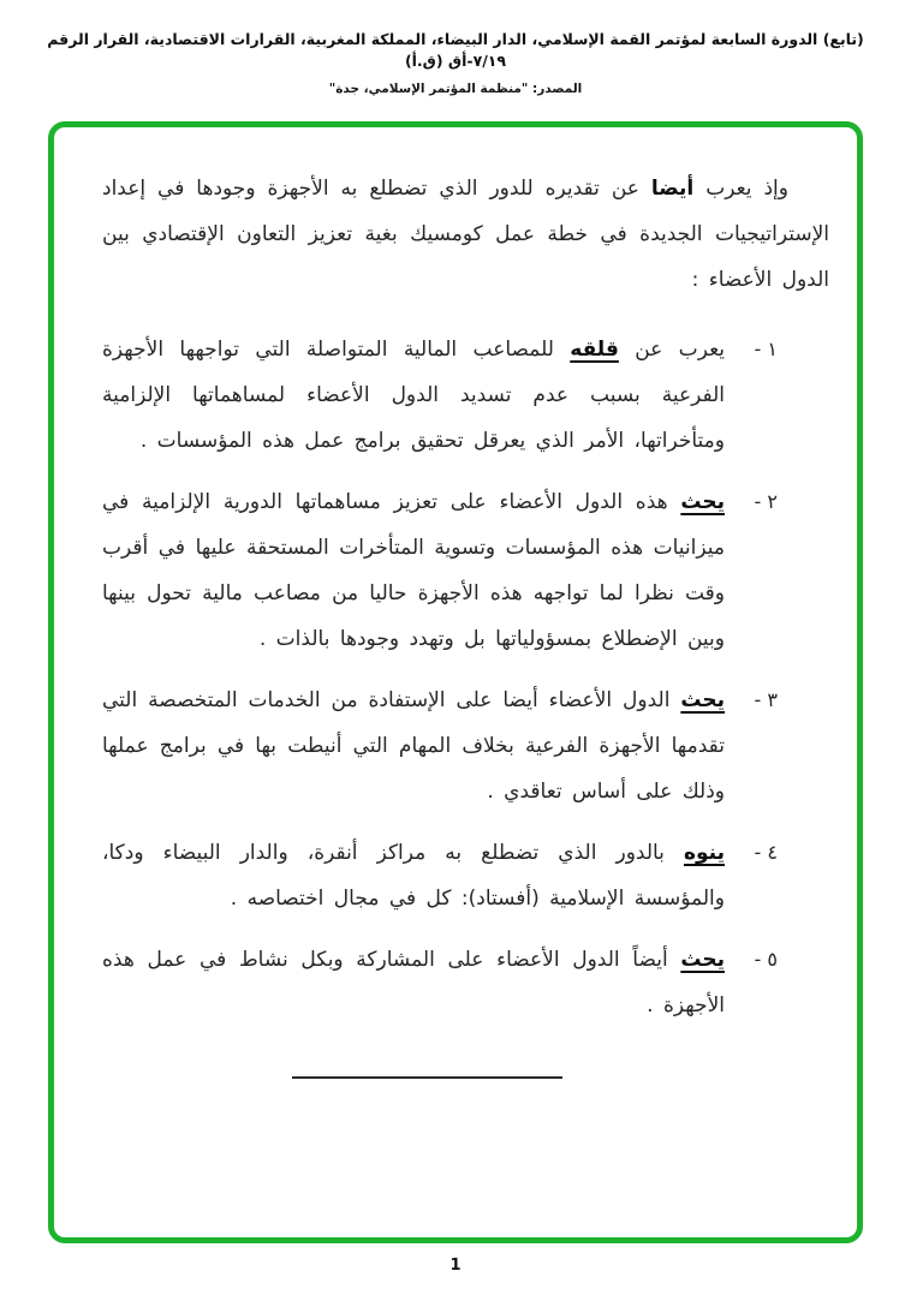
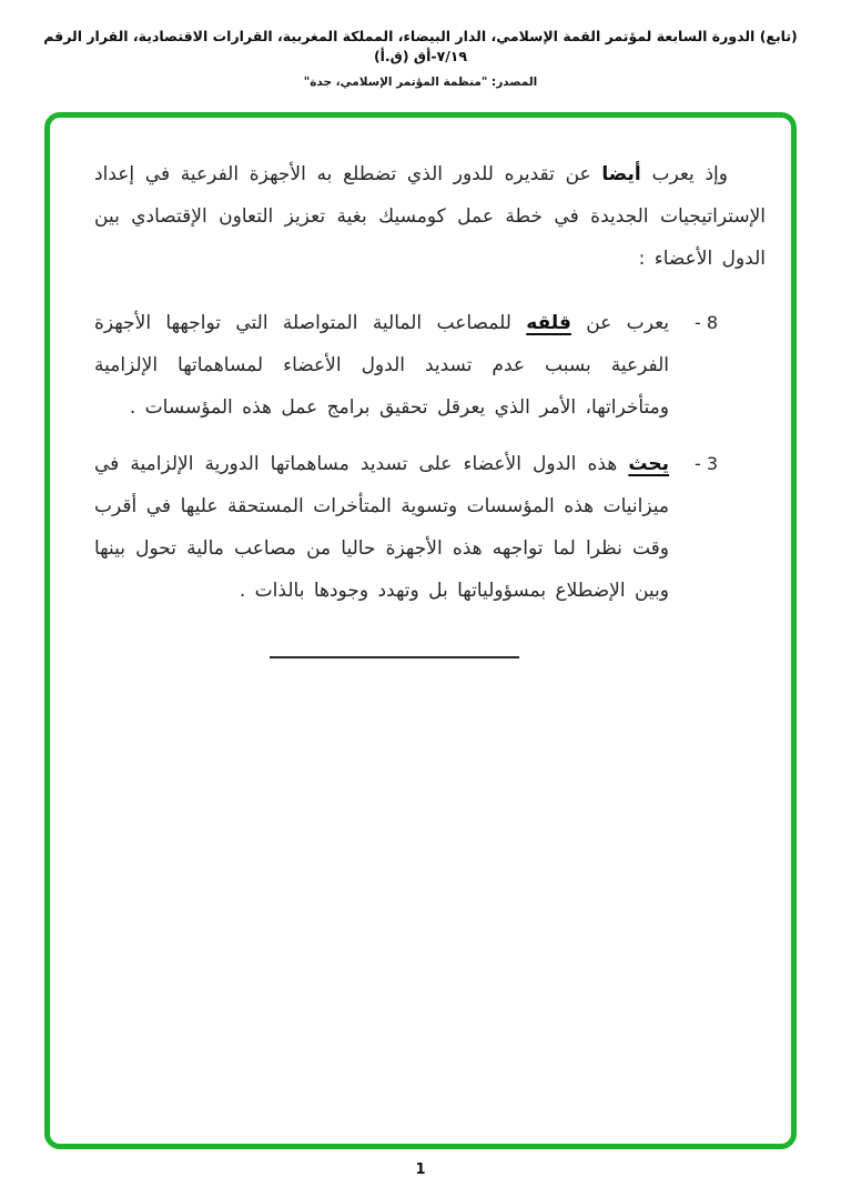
  (تابع) الدورة السابعة لمؤتمر القمة الإسلامي، الدار البيضاء، المملكة المغربية، القرارات الاقتصادية، القرار الرقم ٧/١٩-أق (ق.أ)
  المصدر: "منظمة المؤتمر الإسلامي، جدة"
- وإذ يعرب أيضا عن تقديره للدور الذي تضطلع به الأجهزة وجودها في إعداد الإستراتيجيات الجديدة في خطة عمل كومسيك بغية تعزيز التعاون الإقتصادي بين الدول الأعضاء :
+ وإذ يعرب أيضا عن تقديره للدور الذي تضطلع به الأجهزة الفرعية في إعداد الإستراتيجيات الجديدة في خطة عمل كومسيك بغية تعزيز التعاون الإقتصادي بين الدول الأعضاء :
- ١ -
+ 8 -
  يعرب عن قلقه للمصاعب المالية المتواصلة التي تواجهها الأجهزة الفرعية بسبب عدم تسديد الدول الأعضاء لمساهماتها الإلزامية ومتأخراتها، الأمر الذي يعرقل تحقيق برامج عمل هذه المؤسسات .
- ٢ -
+ 3 -
- يحث هذه الدول الأعضاء على تعزيز مساهماتها الدورية الإلزامية في ميزانيات هذه المؤسسات وتسوية المتأخرات المستحقة عليها في أقرب وقت نظرا لما تواجهه هذه الأجهزة حاليا من مصاعب مالية تحول بينها وبين الإضطلاع بمسؤولياتها بل وتهدد وجودها بالذات .
+ يحث هذه الدول الأعضاء على تسديد مساهماتها الدورية الإلزامية في ميزانيات هذه المؤسسات وتسوية المتأخرات المستحقة عليها في أقرب وقت نظرا لما تواجهه هذه الأجهزة حاليا من مصاعب مالية تحول بينها وبين الإضطلاع بمسؤولياتها بل وتهدد وجودها بالذات .
- ٣ -
- يحث الدول الأعضاء أيضا على الإستفادة من الخدمات المتخصصة التي تقدمها الأجهزة الفرعية بخلاف المهام التي أنيطت بها في برامج عملها وذلك على أساس تعاقدي .
- ٤ -
- ينوه بالدور الذي تضطلع به مراكز أنقرة، والدار البيضاء ودكا، والمؤسسة الإسلامية (أفستاد): كل في مجال اختصاصه .
- ٥ -
- يحث أيضاً الدول الأعضاء على المشاركة وبكل نشاط في عمل هذه الأجهزة .
  1
